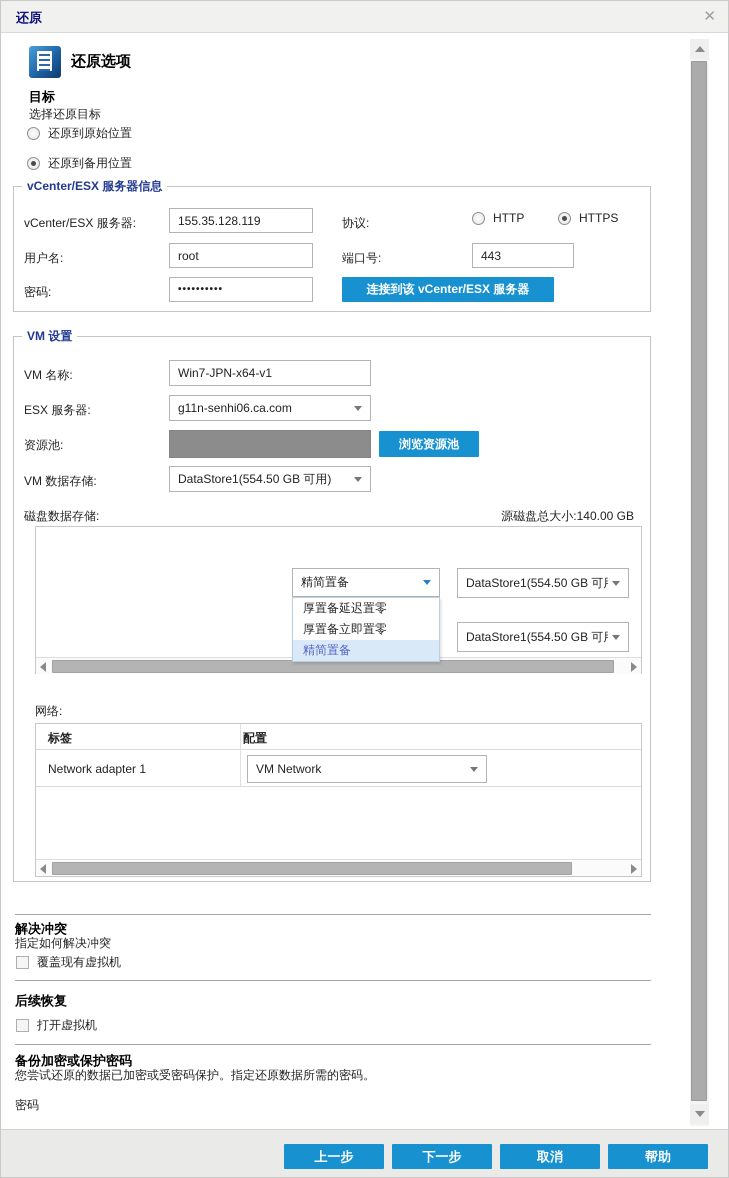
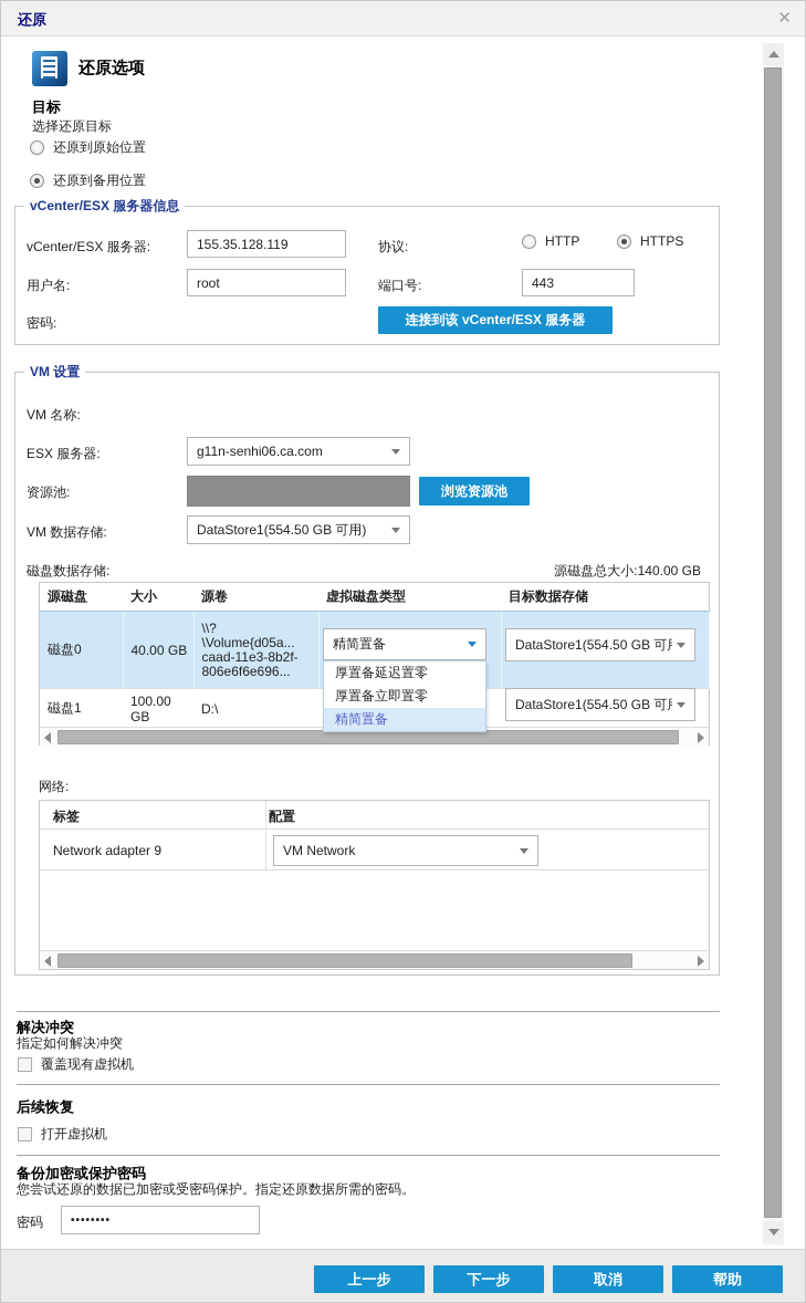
  还原
  ✕
  还原选项
  目标
  选择还原目标
  还原到原始位置
  还原到备用位置
  vCenter/ESX 服务器信息
  vCenter/ESX 服务器:
  155.35.128.119
  协议:
  HTTP
  HTTPS
  用户名:
  root
  端口号:
  443
  密码:
- ••••••••••
  连接到该 vCenter/ESX 服务器
  VM 设置
  VM 名称:
- Win7-JPN-x64-v1
  ESX 服务器:
  g11n-senhi06.ca.com
  资源池:
  浏览资源池
  VM 数据存储:
  DataStore1(554.50 GB 可用)
  磁盘数据存储:
  源磁盘总大小:140.00 GB
+ 源磁盘	大小	源卷	虚拟磁盘类型	目标数据存储
+ 磁盘0	40.00 GB	\\? \Volume{d05a... caad-11e3-8b2f- 806e6f6e696...
+ 磁盘1	100.00 GB	D:\
  精简置备
  DataStore1(554.50 GB 可
  DataStore1(554.50 GB 可
  厚置备延迟置零
  厚置备立即置零
  精简置备
  网络:
  标签
  配置
- Network adapter 1
+ Network adapter 9
  VM Network
  解决冲突
  指定如何解决冲突
  覆盖现有虚拟机
  后续恢复
  打开虚拟机
  备份加密或保护密码
  您尝试还原的数据已加密或受密码保护。指定还原数据所需的密码。
  密码
+ ••••••••
  上一步
  下一步
  取消
  帮助
